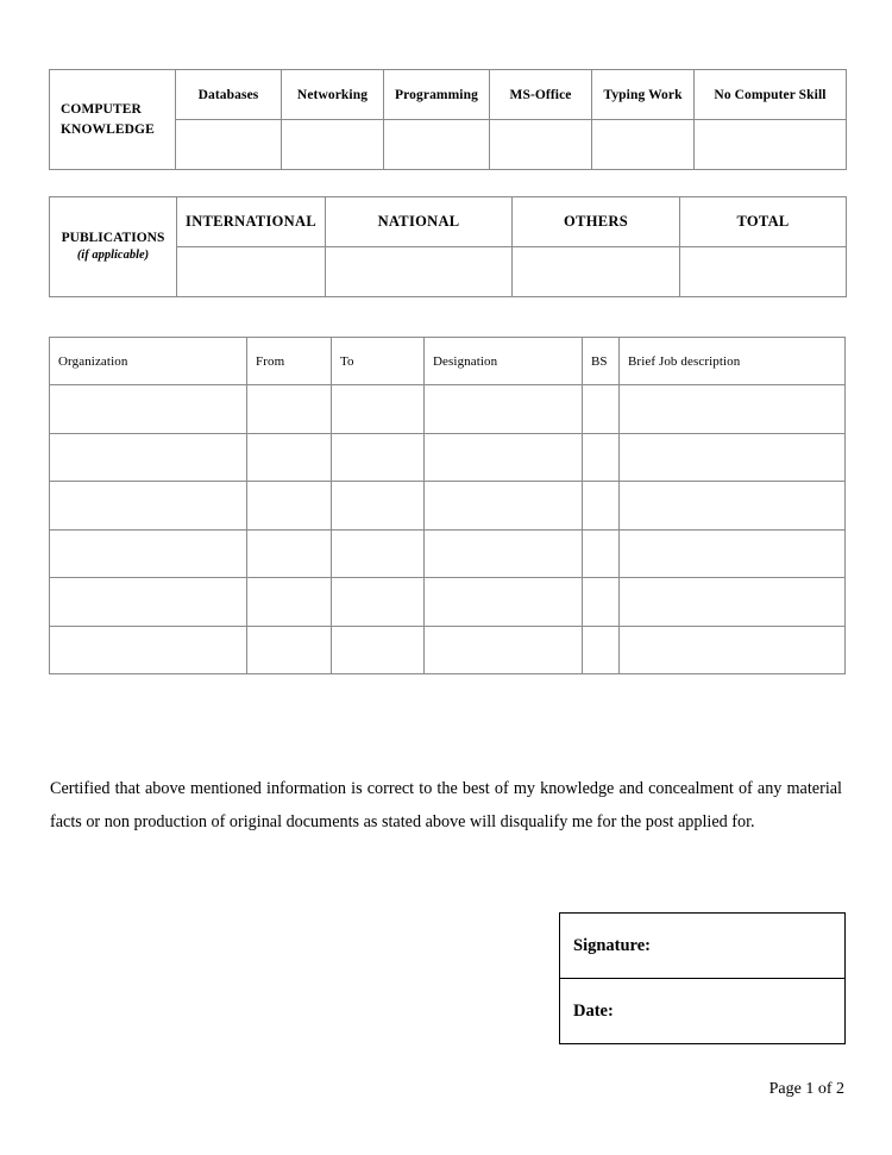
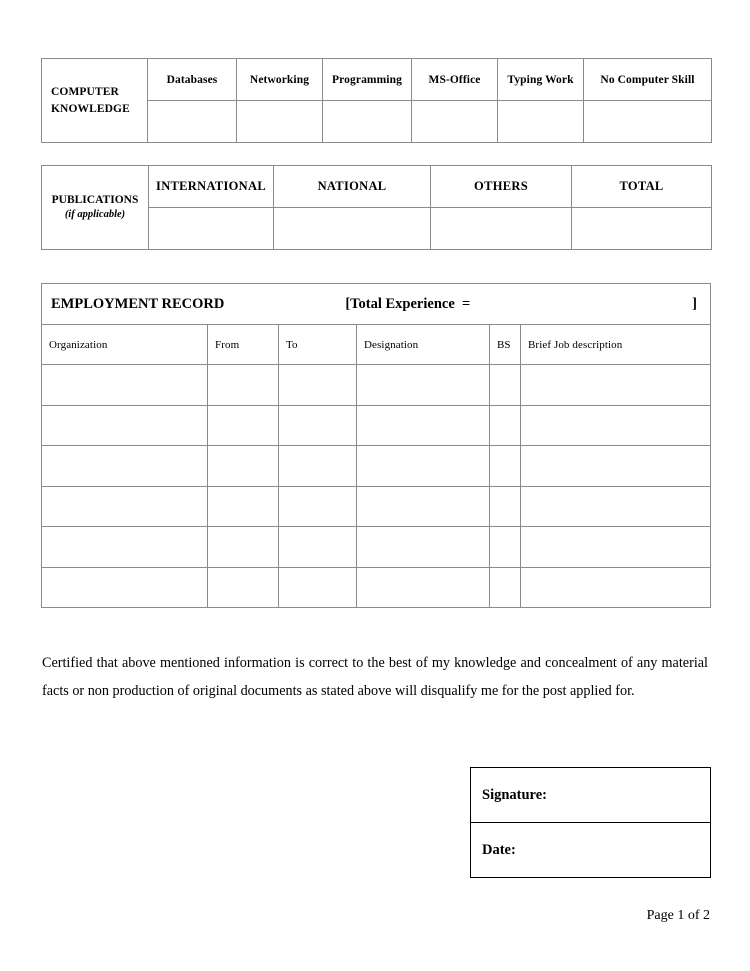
  COMPUTER KNOWLEDGE	Databases	Networking	Programming	MS-Office	Typing Work	No Computer Skill
  PUBLICATIONS (if applicable)	INTERNATIONAL	NATIONAL	OTHERS	TOTAL
+ EMPLOYMENT RECORD [Total Experience = ]
  Organization	From	To	Designation	BS	Brief Job description
  Certified that above mentioned information is correct to the best of my knowledge and concealment of any material facts or non production of original documents as stated above will disqualify me for the post applied for.
  Signature:
  Date:
  Page 1 of 2
